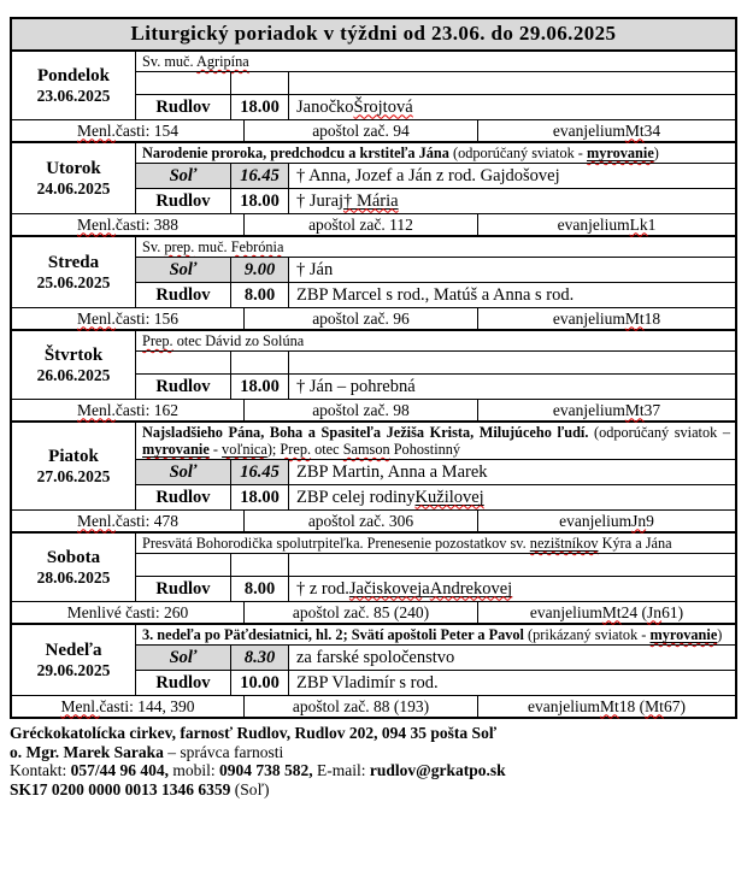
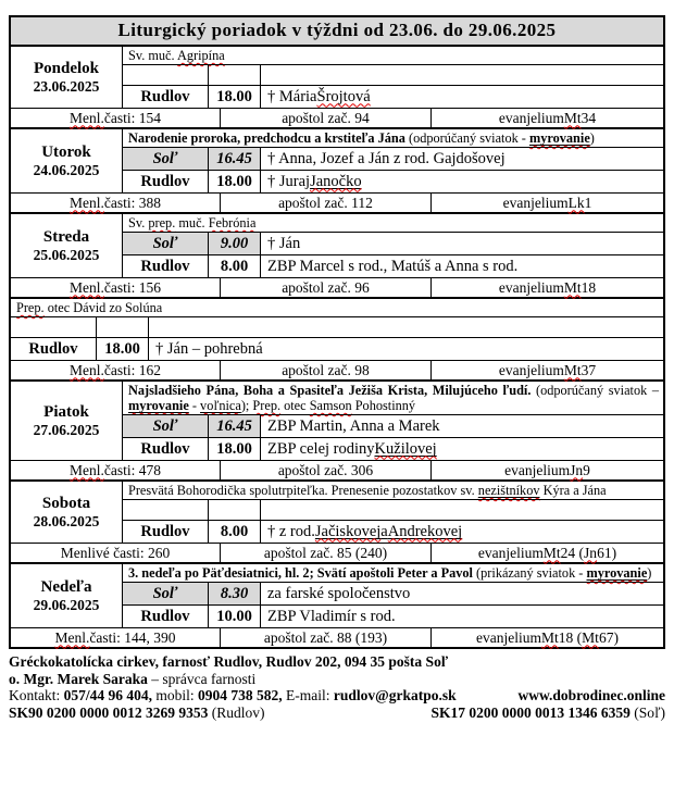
  Liturgický poriadok v týždni od 23.06. do 29.06.2025
  Pondelok
  23.06.2025
  Sv. muč. Agripína
  Rudlov
  18.00
- Janočko
+ † Mária
  Šrojtová
  Menl.
  časti: 154
  apoštol zač. 94
  evanjelium
  Mt
  34
  Utorok
  24.06.2025
  Narodenie proroka, predchodcu a krstiteľa Jána (odporúčaný sviatok - myrovanie)
  Soľ
  16.45
  † Anna, Jozef a Ján z rod. Gajdošovej
  Rudlov
  18.00
  † Juraj
- † Mária
+ Janočko
  Menl.
  časti: 388
  apoštol zač. 112
  evanjelium
  Lk
  1
  Streda
  25.06.2025
  Sv. prep. muč. Febrónia
  Soľ
  9.00
  † Ján
  Rudlov
  8.00
  ZBP Marcel s rod., Matúš a Anna s rod.
  Menl.
  časti: 156
  apoštol zač. 96
  evanjelium
  Mt
  18
- Štvrtok
- 26.06.2025
  Prep. otec Dávid zo Solúna
  Rudlov
  18.00
  † Ján – pohrebná
  Menl.
  časti: 162
  apoštol zač. 98
  evanjelium
  Mt
  37
  Piatok
  27.06.2025
  Najsladšieho Pána, Boha a Spasiteľa Ježiša Krista, Milujúceho ľudí. (odporúčaný sviatok – myrovanie - voľnica); Prep. otec Samson Pohostinný
  Soľ
  16.45
  ZBP Martin, Anna a Marek
  Rudlov
  18.00
  ZBP celej rodiny
  Kužilovej
  Menl.
  časti: 478
  apoštol zač. 306
  evanjelium
  Jn
  9
  Sobota
  28.06.2025
  Presvätá Bohorodička spolutrpiteľka. Prenesenie pozostatkov sv. nezištníkov Kýra a Jána
  Rudlov
  8.00
  † z rod.
  Jačiskovej
  a
  Andrekovej
  Menlivé časti: 260
  apoštol zač. 85 (240)
  evanjelium
  Mt
  24 (
  Jn
  61)
  Nedeľa
  29.06.2025
  3. nedeľa po Päťdesiatnici, hl. 2; Svätí apoštoli Peter a Pavol (prikázaný sviatok - myrovanie)
  Soľ
  8.30
  za farské spoločenstvo
  Rudlov
  10.00
  ZBP Vladimír s rod.
  Menl.
  časti: 144, 390
  apoštol zač. 88 (193)
  evanjelium
  Mt
  18 (
  Mt
  67)
  Gréckokatolícka cirkev, farnosť Rudlov, Rudlov 202, 094 35 pošta Soľ
  o. Mgr. Marek Saraka – správca farnosti
  Kontakt: 057/44 96 404, mobil: 0904 738 582, E-mail: rudlov@grkatpo.sk
+ www.dobrodinec.online
+ SK90 0200 0000 0012 3269 9353 (Rudlov)
  SK17 0200 0000 0013 1346 6359 (Soľ)
